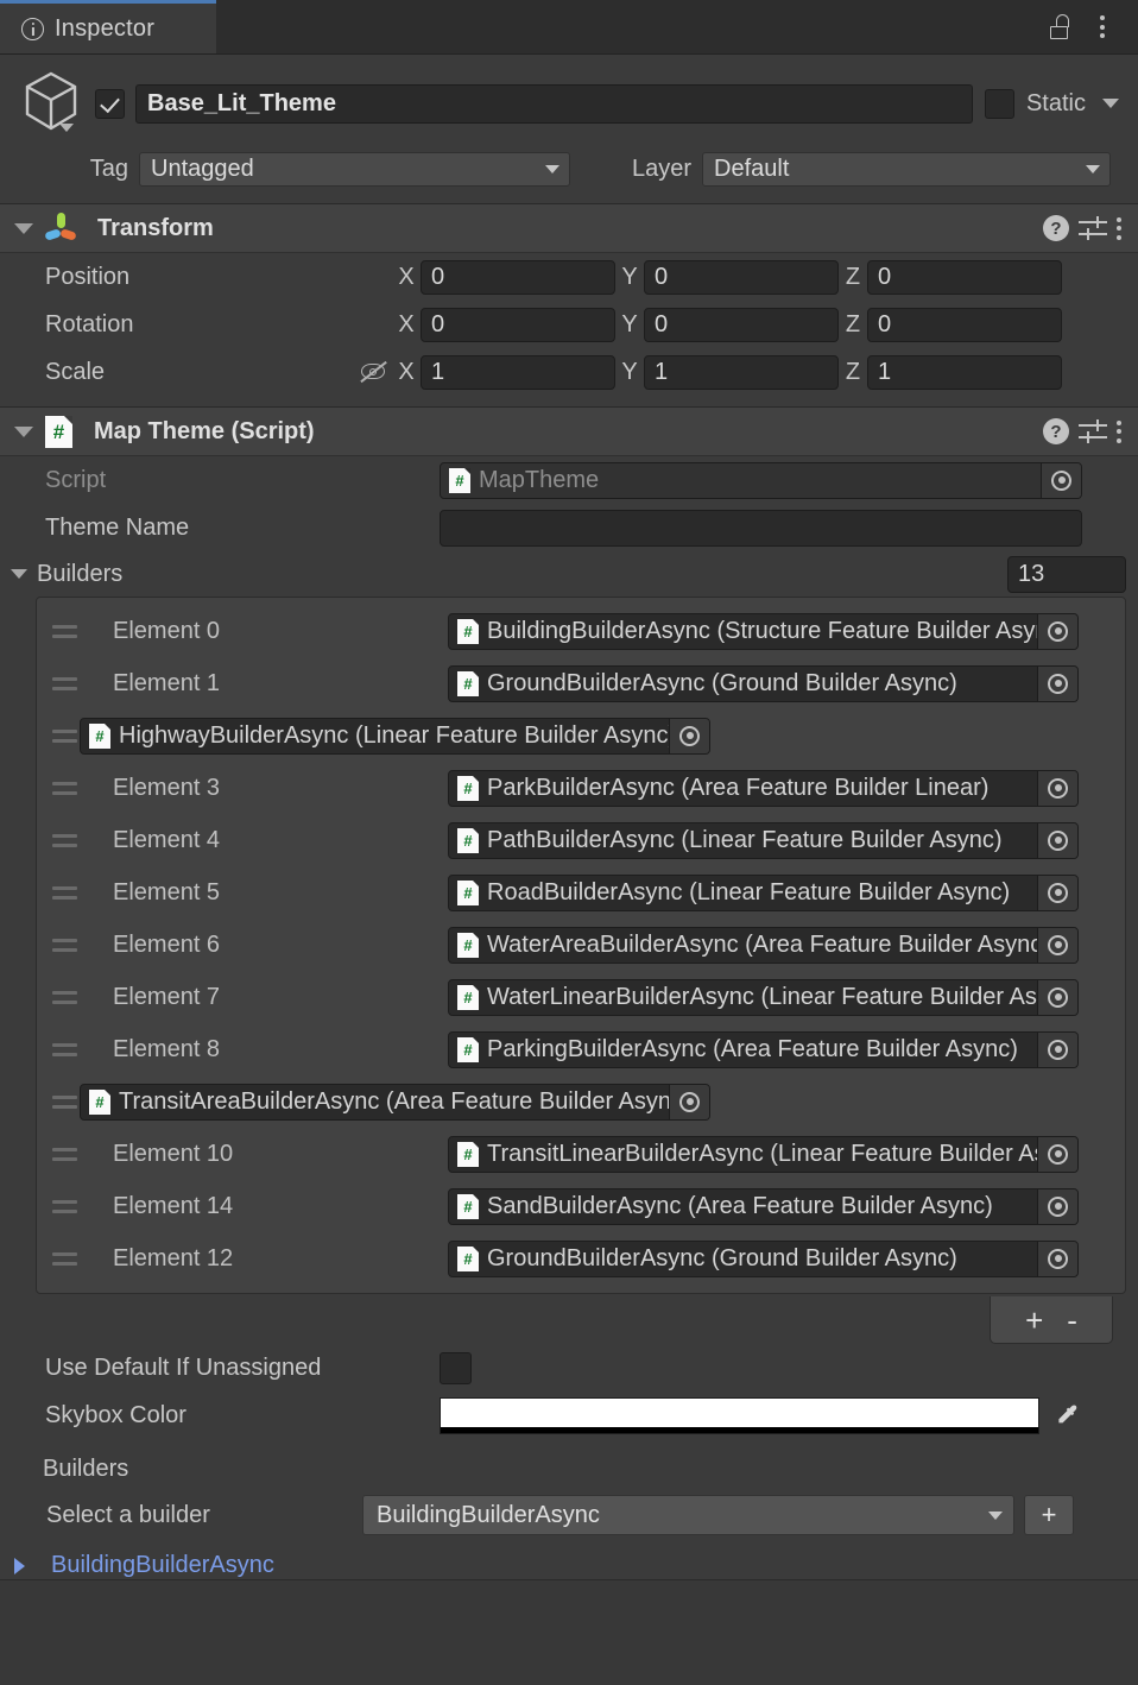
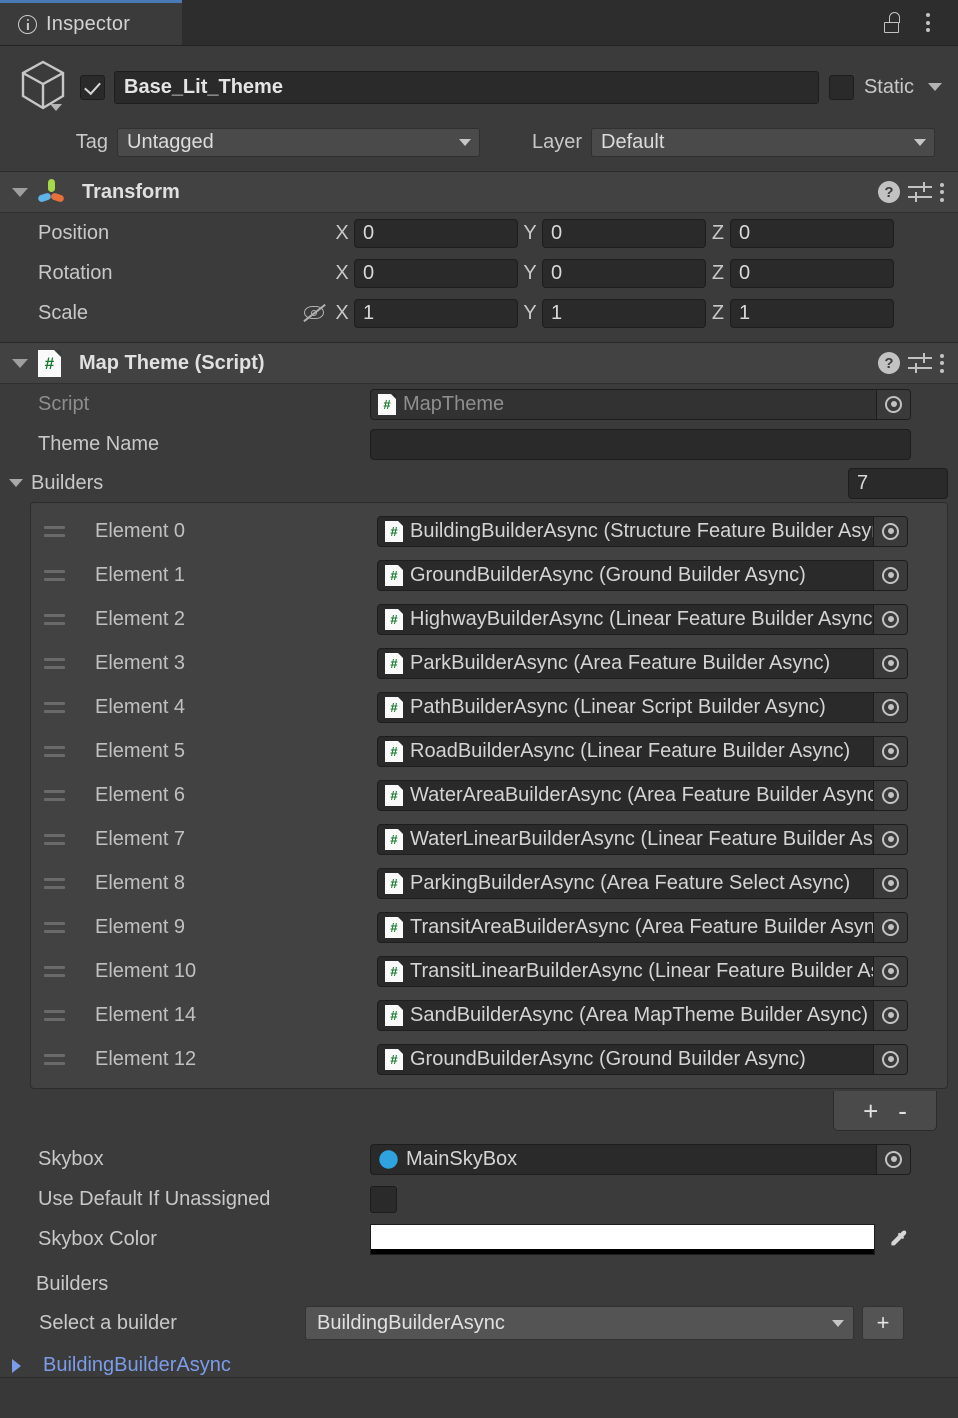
  Inspector
  Base_Lit_Theme
  Static
  Tag
  Untagged
  Layer
  Default
  Transform
  ?
  Position
  X
  0
  Y
  0
  Z
  0
  Rotation
  X
  0
  Y
  0
  Z
  0
  Scale
  X
  1
  Y
  1
  Z
  1
  #
  Map Theme (Script)
  ?
  Script
  #
  MapTheme
  Theme Name
  Builders
- 13
+ 7
  Element 0
  #
  BuildingBuilderAsync (Structure Feature Builder Asy
  Element 1
  #
  GroundBuilderAsync (Ground Builder Async)
+ Element 2
  #
  HighwayBuilderAsync (Linear Feature Builder Async
  Element 3
  #
- ParkBuilderAsync (Area Feature Builder Linear)
+ ParkBuilderAsync (Area Feature Builder Async)
  Element 4
  #
- PathBuilderAsync (Linear Feature Builder Async)
+ PathBuilderAsync (Linear Script Builder Async)
  Element 5
  #
  RoadBuilderAsync (Linear Feature Builder Async)
  Element 6
  #
  WaterAreaBuilderAsync (Area Feature Builder Asyn
  Element 7
  #
  WaterLinearBuilderAsync (Linear Feature Builder As
  Element 8
  #
- ParkingBuilderAsync (Area Feature Builder Async)
+ ParkingBuilderAsync (Area Feature Select Async)
+ Element 9
  #
  TransitAreaBuilderAsync (Area Feature Builder Asyn
  Element 10
  #
  TransitLinearBuilderAsync (Linear Feature Builder A
  Element 14
  #
- SandBuilderAsync (Area Feature Builder Async)
+ SandBuilderAsync (Area MapTheme Builder Async)
  Element 12
  #
  GroundBuilderAsync (Ground Builder Async)
  +
  -
+ Skybox
+ MainSkyBox
  Use Default If Unassigned
  Skybox Color
  Builders
  Select a builder
  BuildingBuilderAsync
  +
  BuildingBuilderAsync
